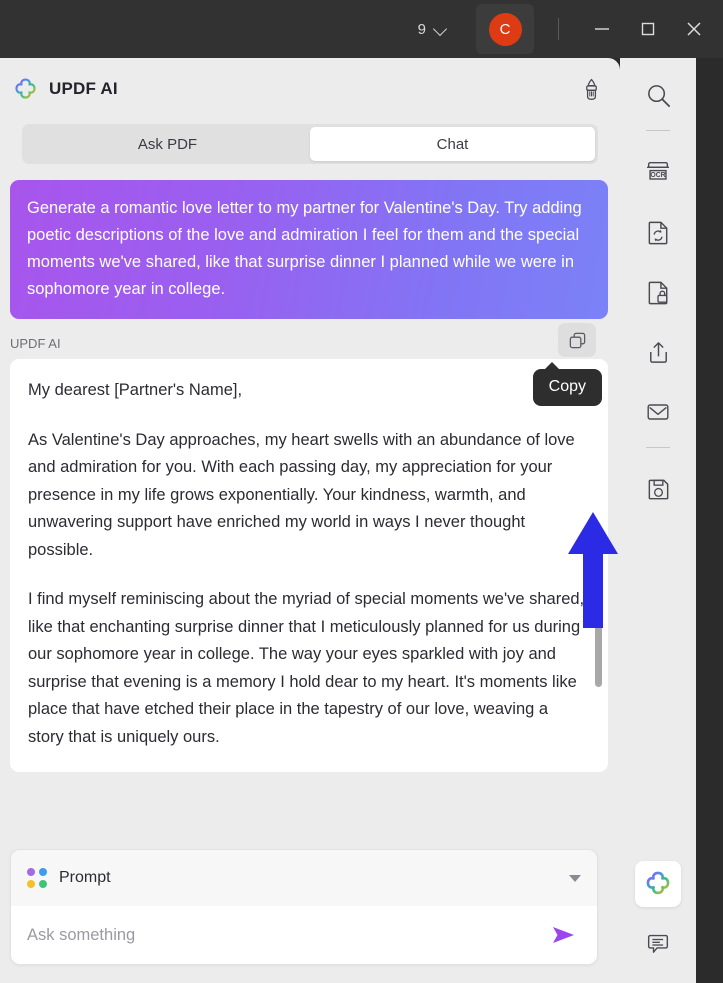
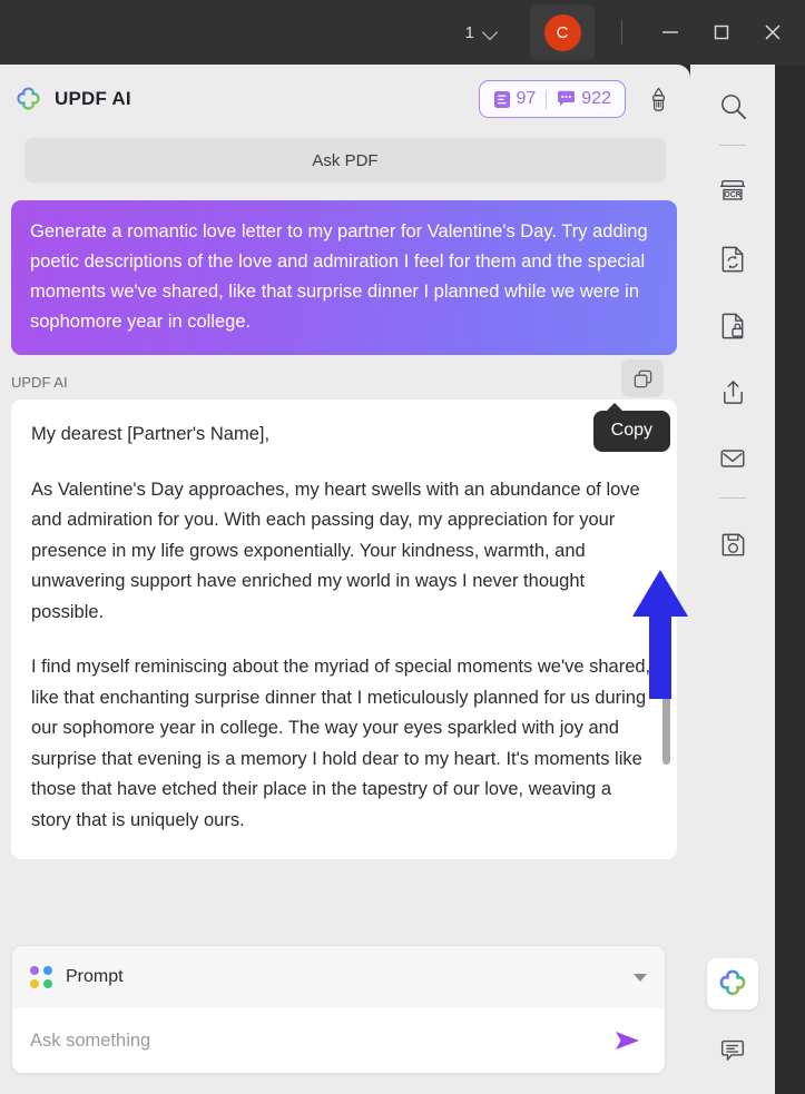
- 9
+ 1
  C
  UPDF AI
+ 97
+ 922
  Ask PDF
- Chat
  Generate a romantic love letter to my partner for Valentine's Day. Try adding poetic descriptions of the love and admiration I feel for them and the special moments we've shared, like that surprise dinner I planned while we were in sophomore year in college.
  UPDF AI
  Copy
  My dearest [Partner's Name],
  As Valentine's Day approaches, my heart swells with an abundance of love and admiration for you. With each passing day, my appreciation for your presence in my life grows exponentially. Your kindness, warmth, and unwavering support have enriched my world in ways I never thought possible.
- I find myself reminiscing about the myriad of special moments we've shared, like that enchanting surprise dinner that I meticulously planned for us during our sophomore year in college. The way your eyes sparkled with joy and surprise that evening is a memory I hold dear to my heart. It's moments like place that have etched their place in the tapestry of our love, weaving a story that is uniquely ours.
+ I find myself reminiscing about the myriad of special moments we've shared, like that enchanting surprise dinner that I meticulously planned for us during our sophomore year in college. The way your eyes sparkled with joy and surprise that evening is a memory I hold dear to my heart. It's moments like those that have etched their place in the tapestry of our love, weaving a story that is uniquely ours.
  Prompt
  Ask something
